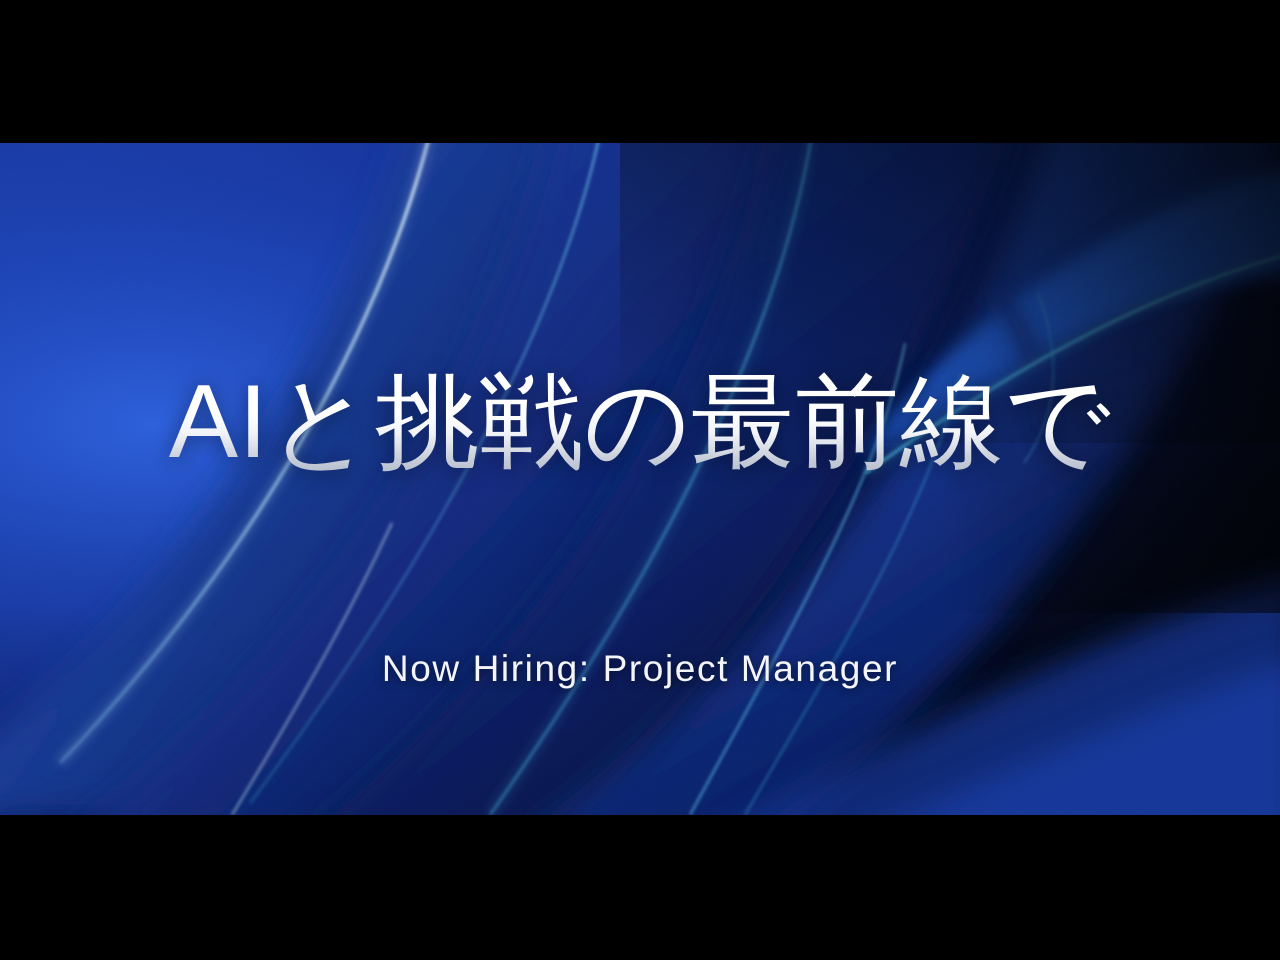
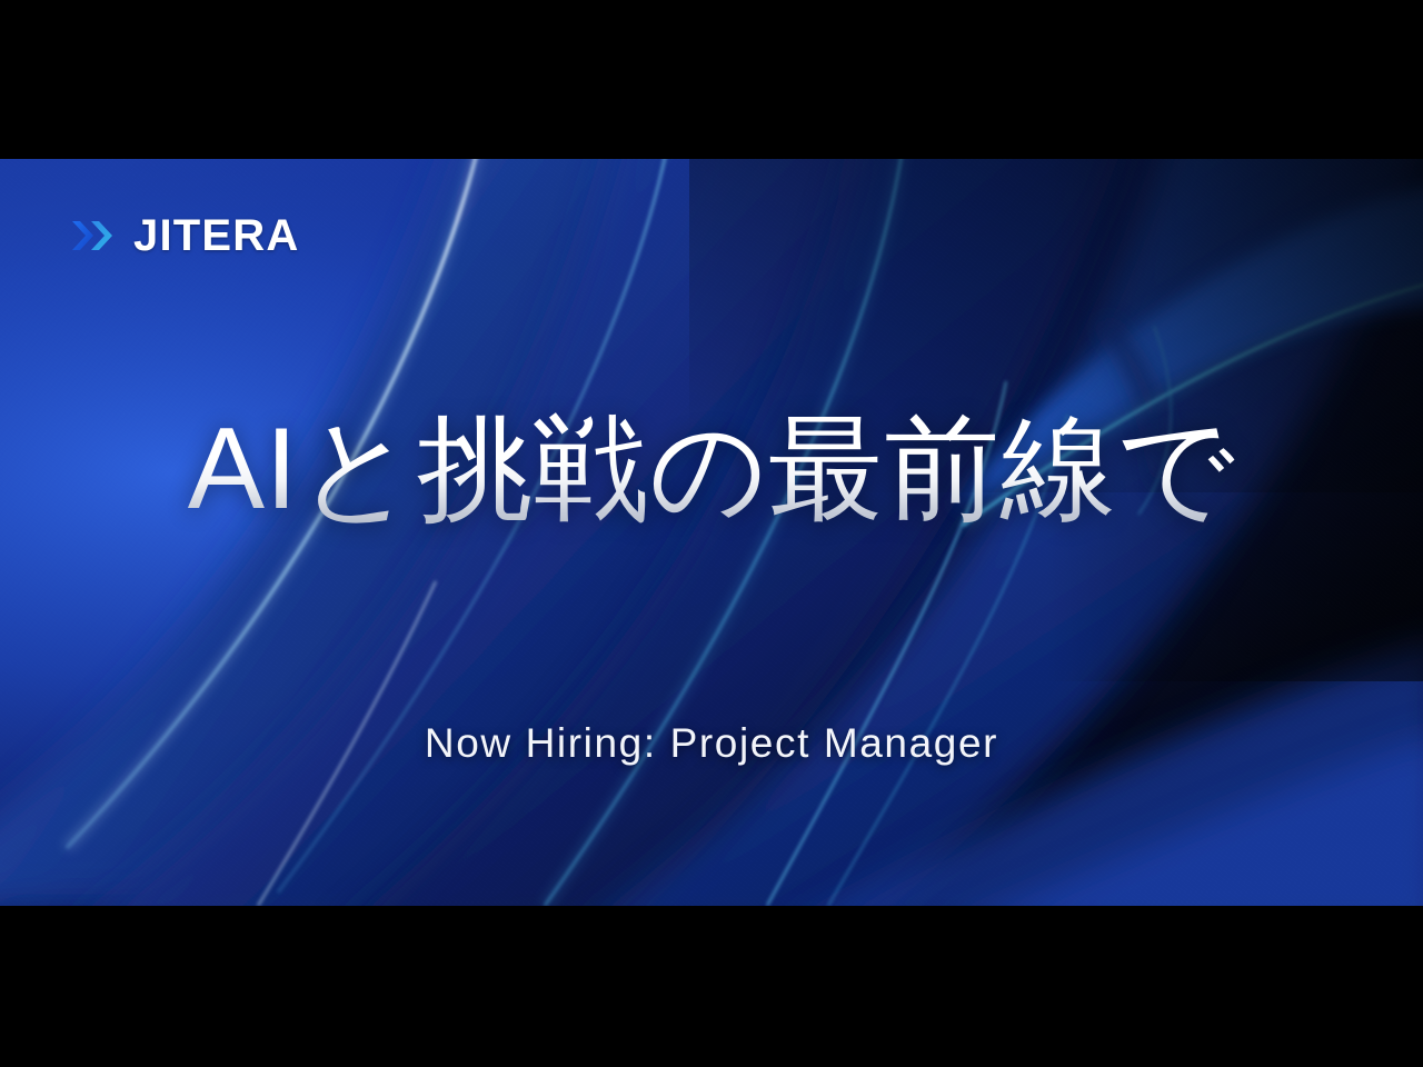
+ JITERA
  AIと挑戦の最前線で
  Now Hiring: Project Manager
